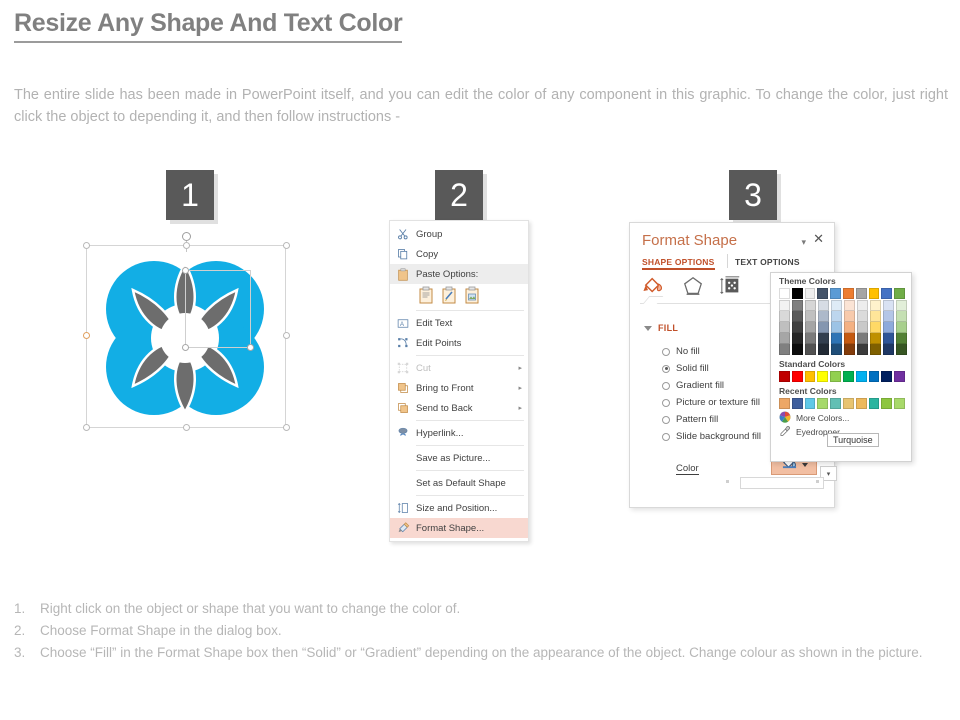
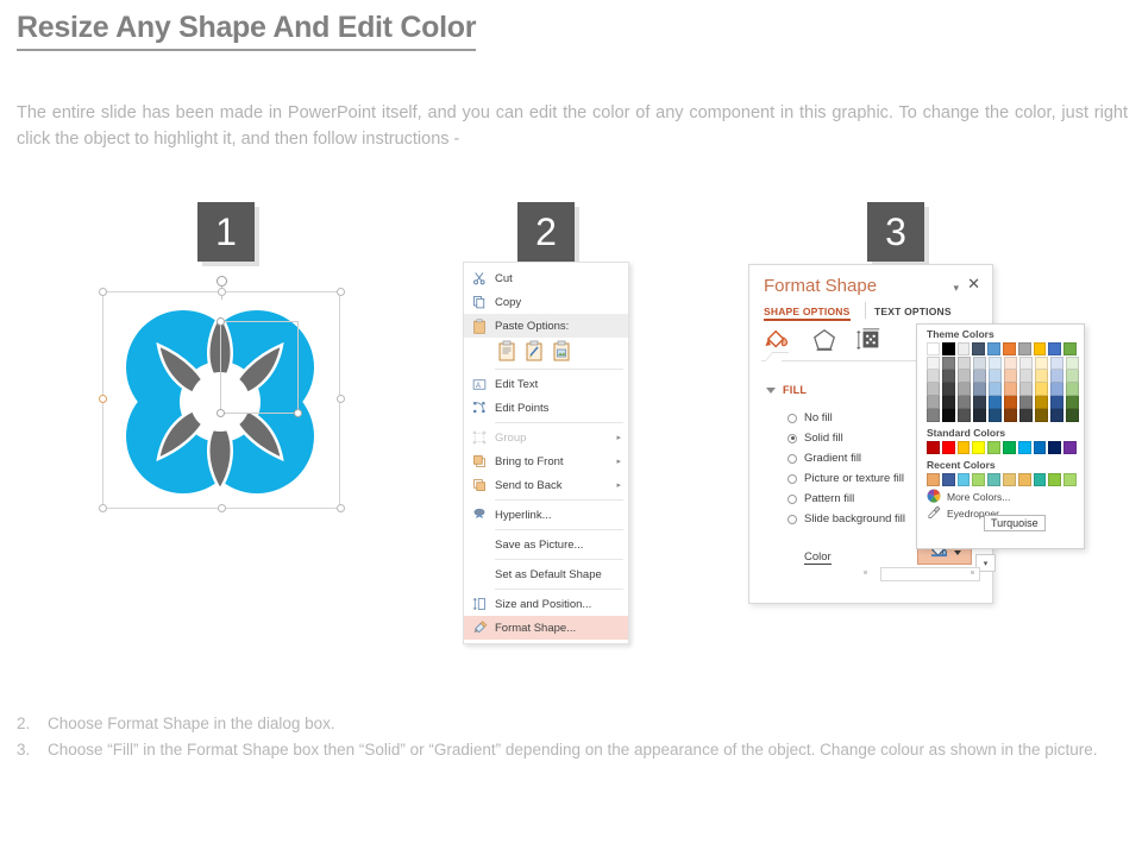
- Resize Any Shape And Text Color
+ Resize Any Shape And Edit Color
- The entire slide has been made in PowerPoint itself, and you can edit the color of any component in this graphic. To change the color, just right click the object to depending it, and then follow instructions -
+ The entire slide has been made in PowerPoint itself, and you can edit the color of any component in this graphic. To change the color, just right click the object to highlight it, and then follow instructions -
  1
  2
  3
- Group
+ Cut
  Copy
  Paste Options:
  Edit Text
  Edit Points
- Cut
+ Group
  Bring to Front
  Send to Back
  Hyperlink...
  Save as Picture...
  Set as Default Shape
  Size and Position...
  Format Shape...
  Format Shape
  ▾
  ✕
  SHAPE OPTIONS
  TEXT OPTIONS
  FILL
  No fill
  Solid fill
  Gradient fill
  Picture or texture fill
  Pattern fill
  Slide background fill
  Color
  Theme Colors
  Standard Colors
  Recent Colors
  More Colors...
  Eyedropper
  Turquoise
- 1.
- Right click on the object or shape that you want to change the color of.
  2.
  Choose Format Shape in the dialog box.
  3.
  Choose “Fill” in the Format Shape box then “Solid” or “Gradient” depending on the appearance of the object. Change colour as shown in the picture.
